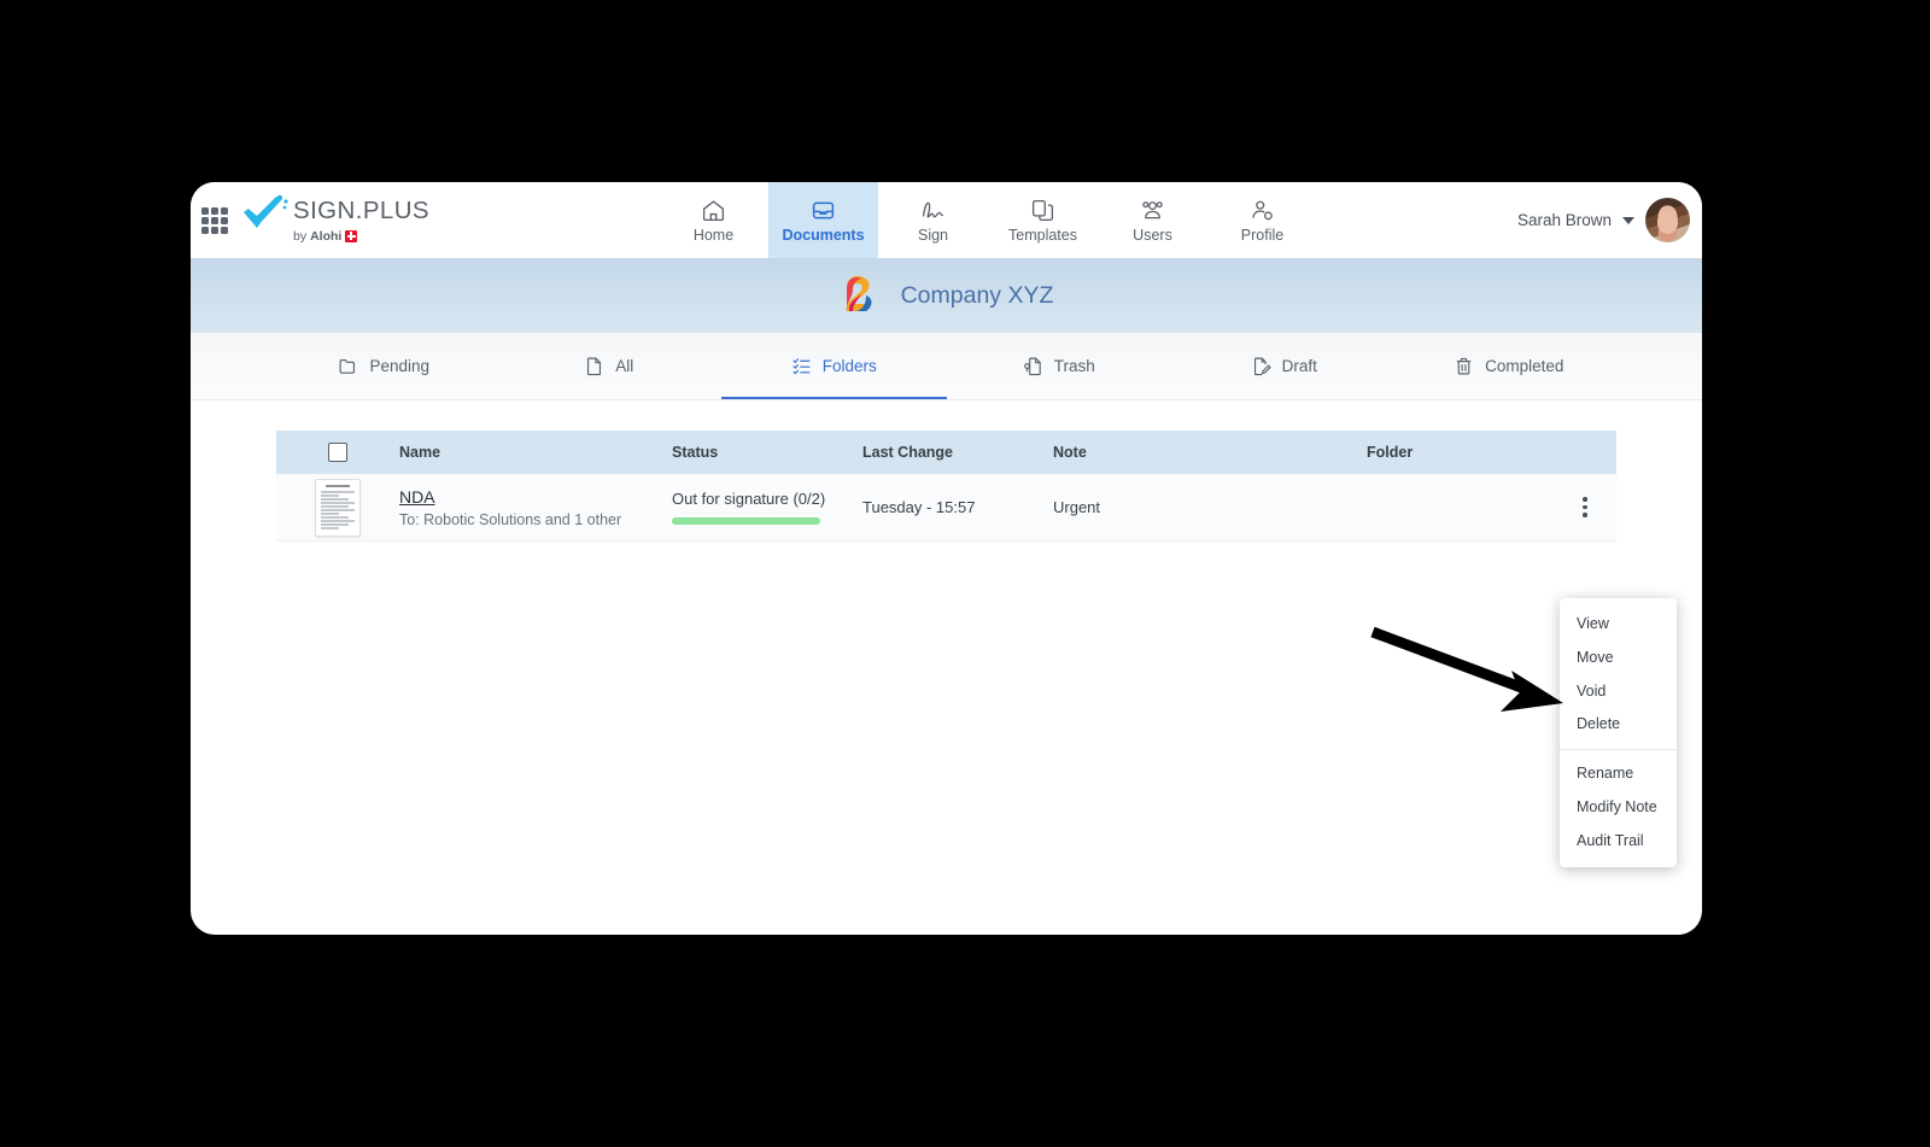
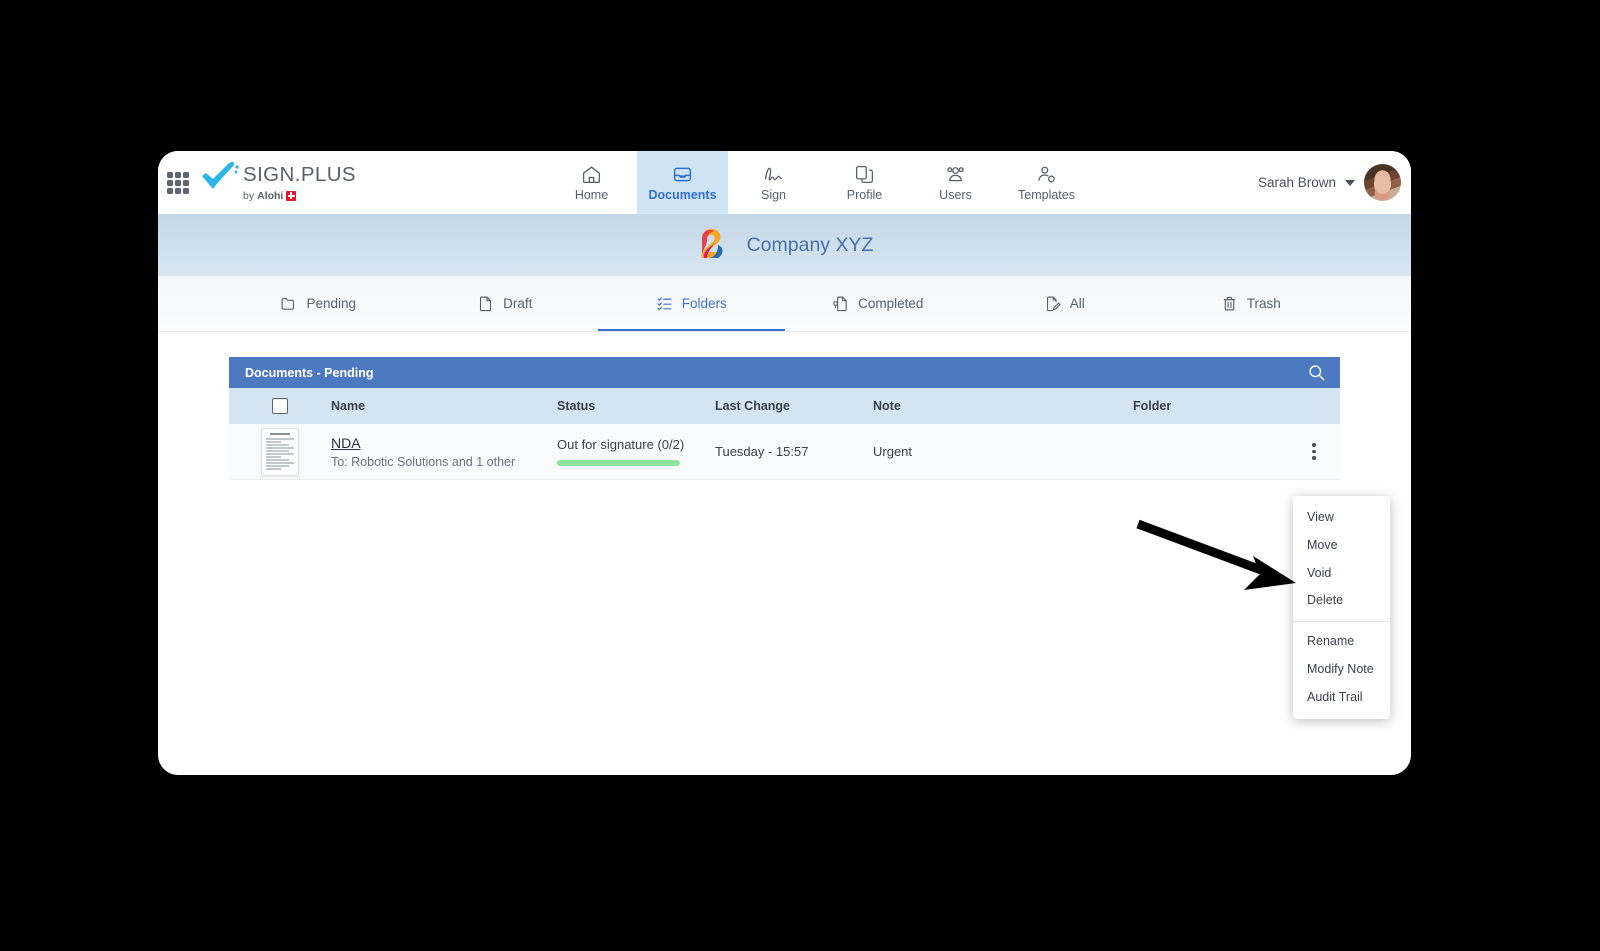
  SIGN.PLUS
  by
  Alohi
  Home
  Documents
  Sign
- Templates
+ Profile
  Users
- Profile
+ Templates
  Sarah Brown
  Company XYZ
  Pending
- All
+ Draft
  Folders
- Trash
+ Completed
- Draft
+ All
- Completed
+ Trash
+ Documents - Pending
  Name
  Status
  Last Change
  Note
  Folder
  NDA
  To: Robotic Solutions and 1 other
  Out for signature (0/2)
  Tuesday - 15:57
  Urgent
  View
  Move
  Void
  Delete
  Rename
  Modify Note
  Audit Trail
